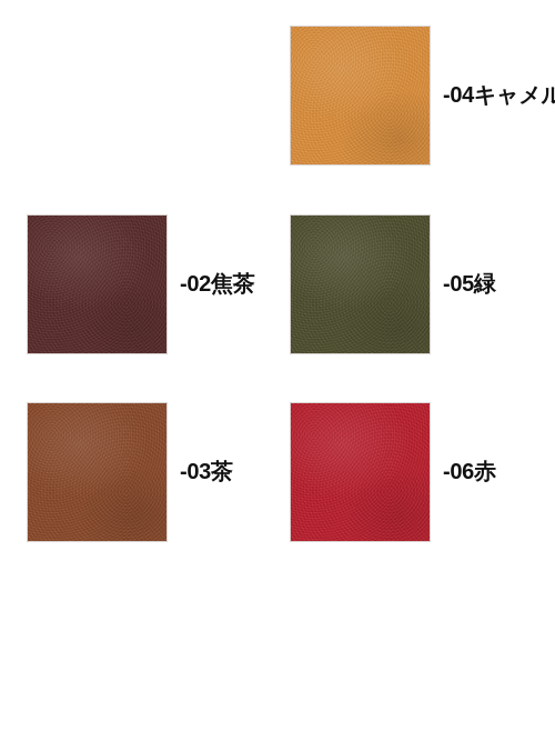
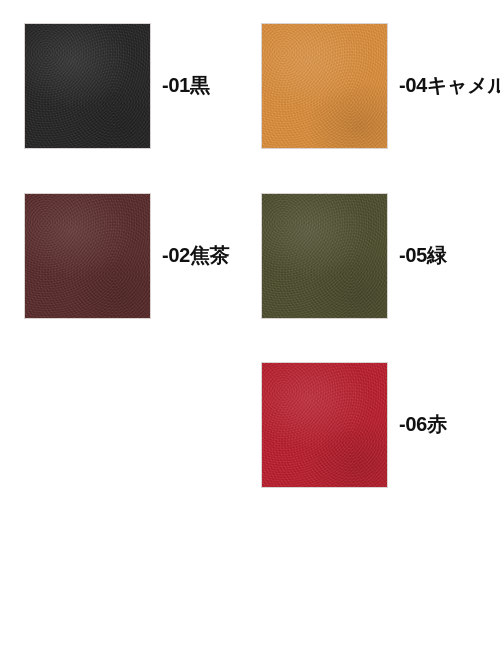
+ -01黒
  -04キャメル
  -02焦茶
  -05緑
- -03茶
  -06赤
